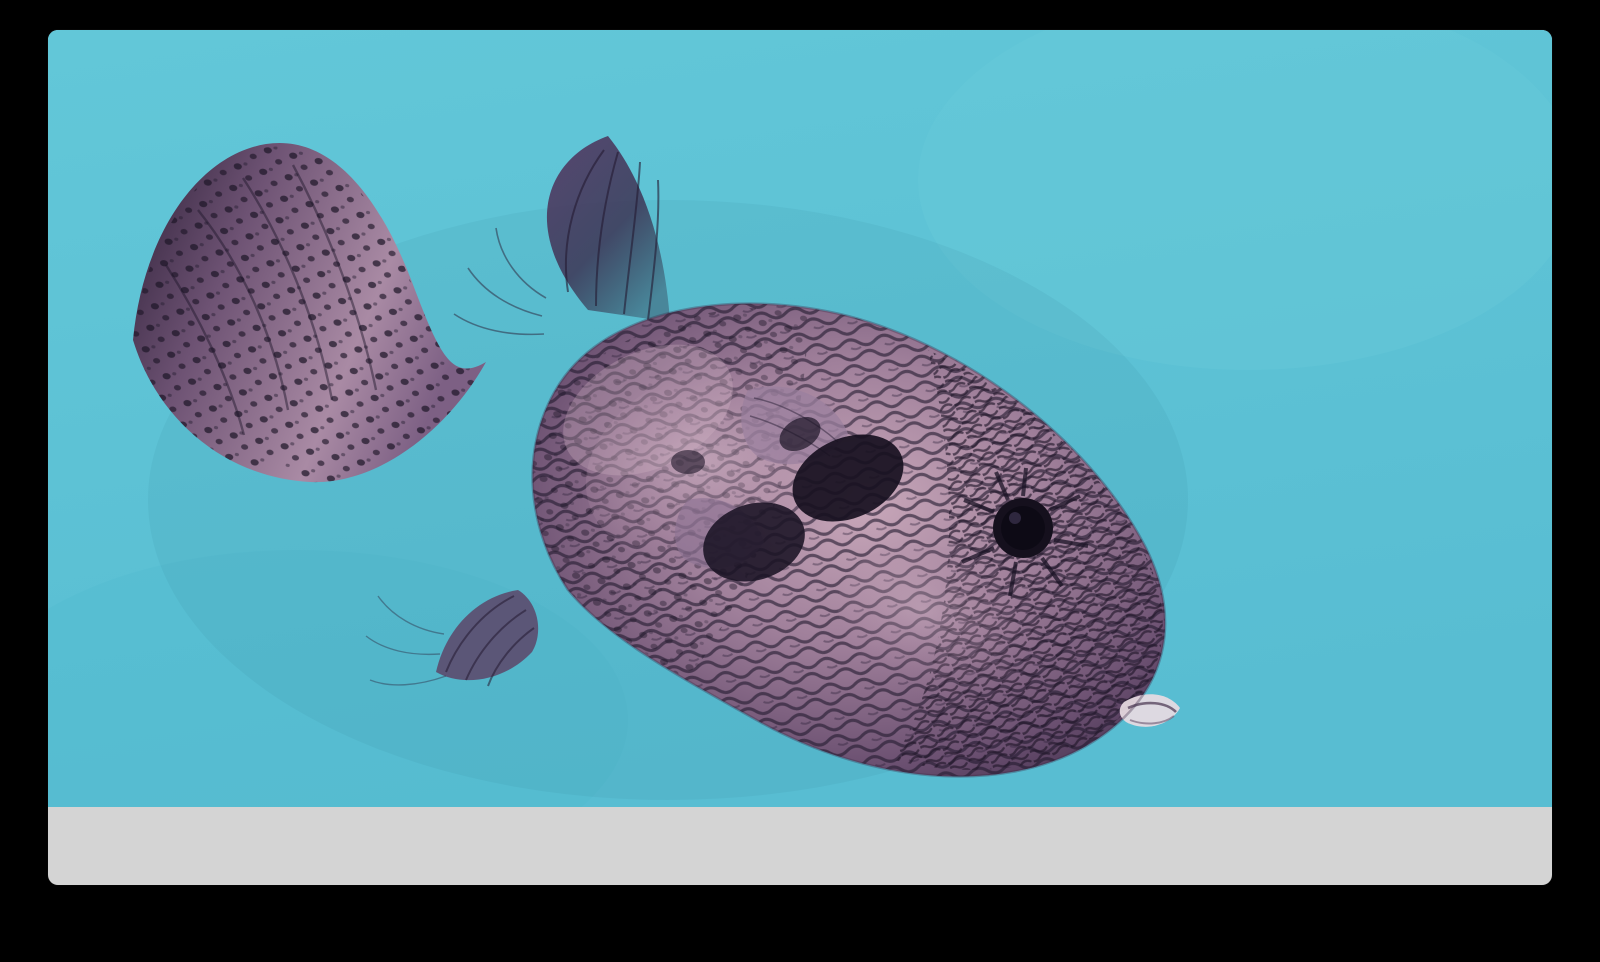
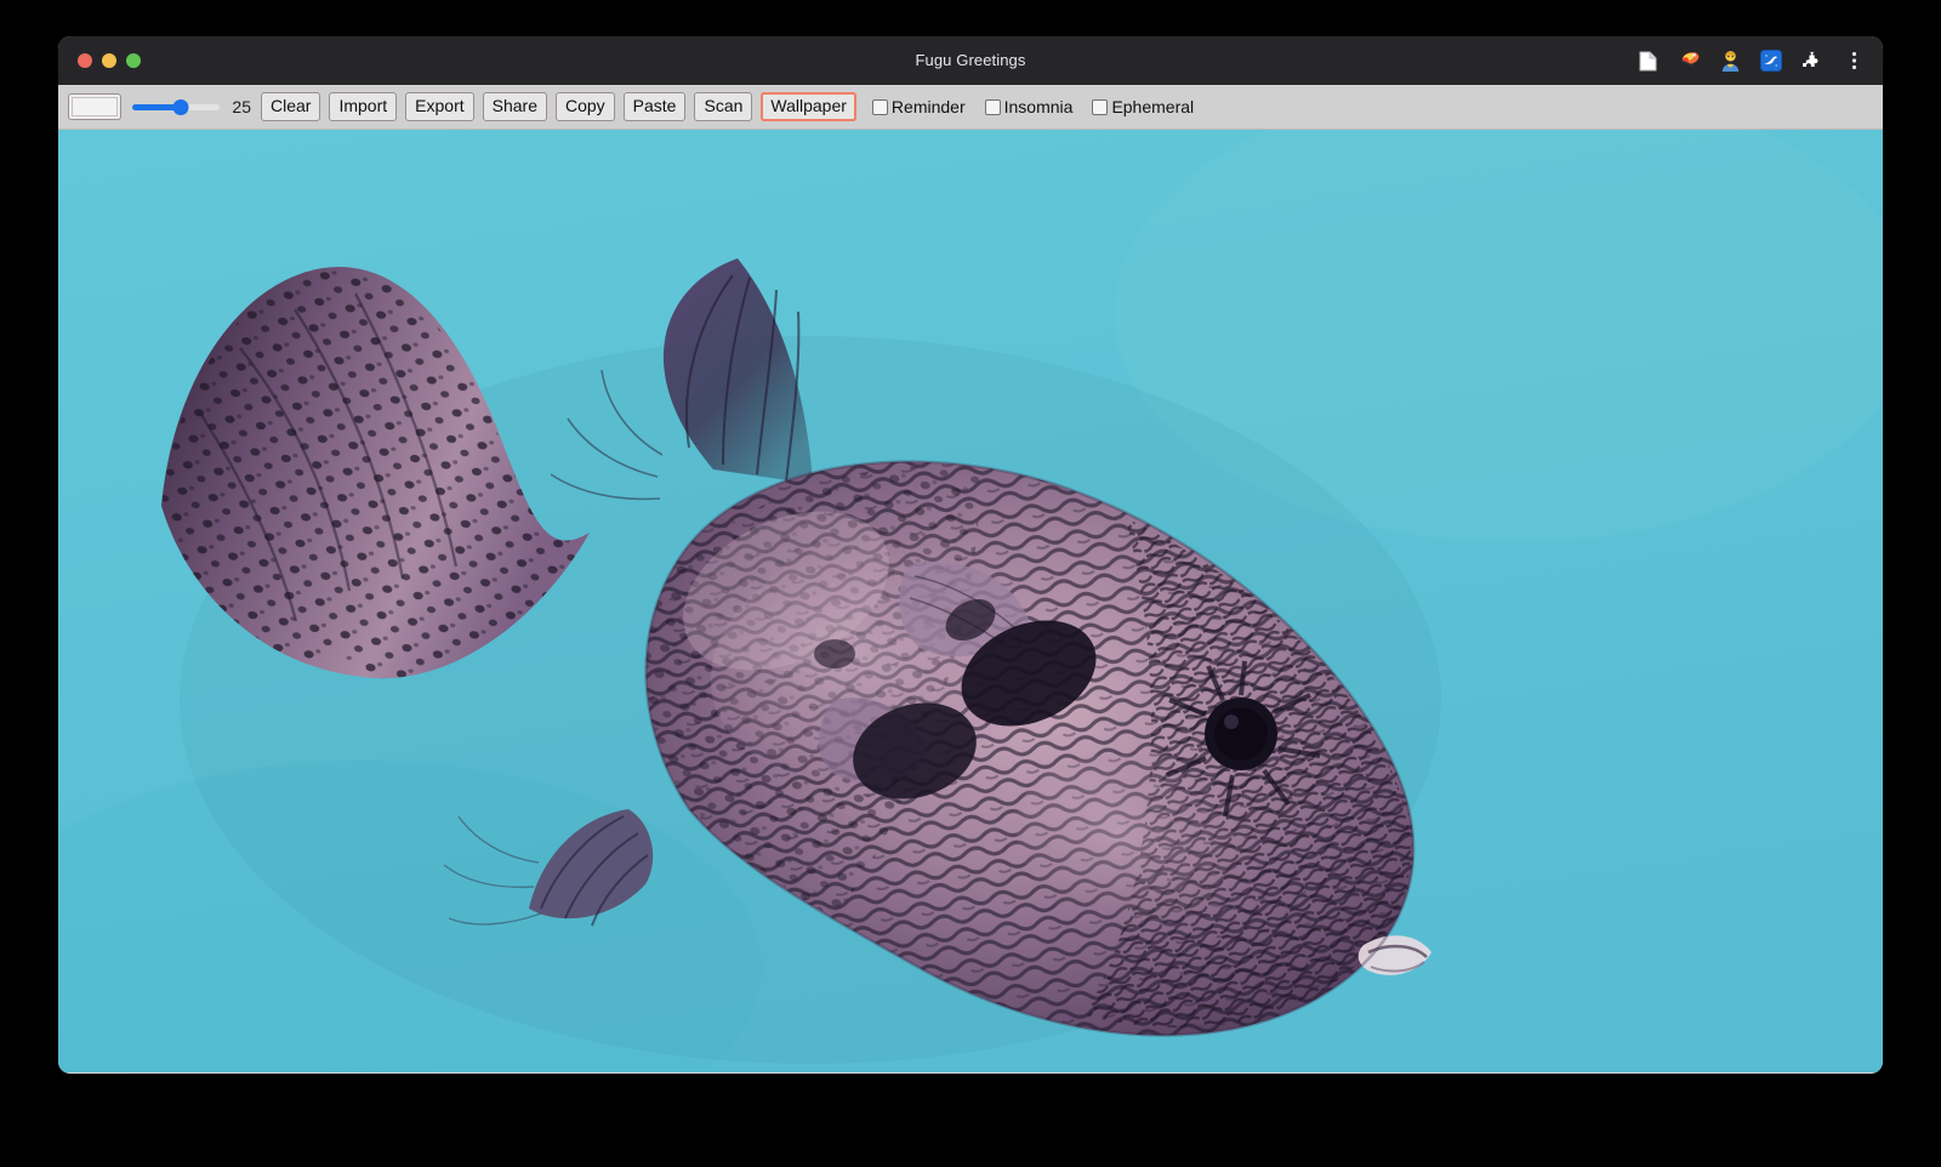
+ Fugu Greetings
+ 25
+ Clear
+ Import
+ Export
+ Share
+ Copy
+ Paste
+ Scan
+ Wallpaper
+ Reminder
+ Insomnia
+ Ephemeral
